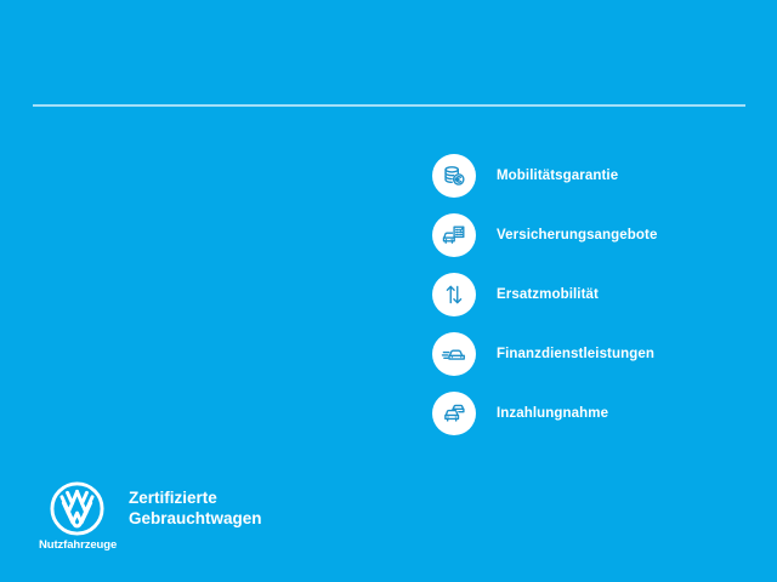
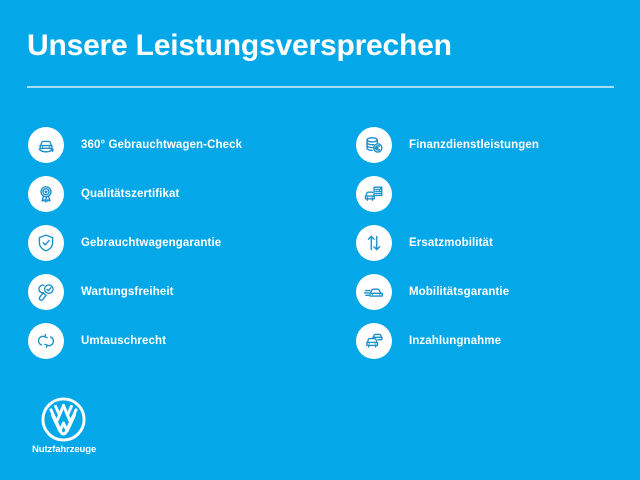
+ Unsere Leistungsversprechen
+ 360° Gebrauchtwagen-Check
+ Qualitätszertifikat
+ Gebrauchtwagengarantie
+ Wartungsfreiheit
+ Umtauschrecht
- Mobilitätsgarantie
+ Finanzdienstleistungen
- Versicherungsangebote
  Ersatzmobilität
- Finanzdienstleistungen
+ Mobilitätsgarantie
  Inzahlungnahme
  Nutzfahrzeuge
- Zertifizierte
- Gebrauchtwagen
